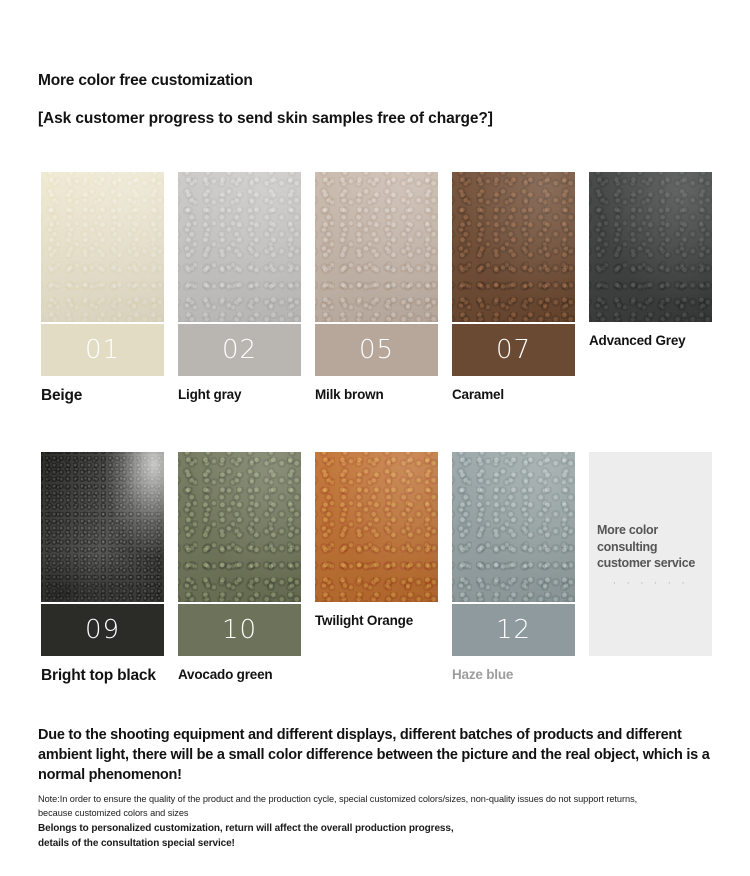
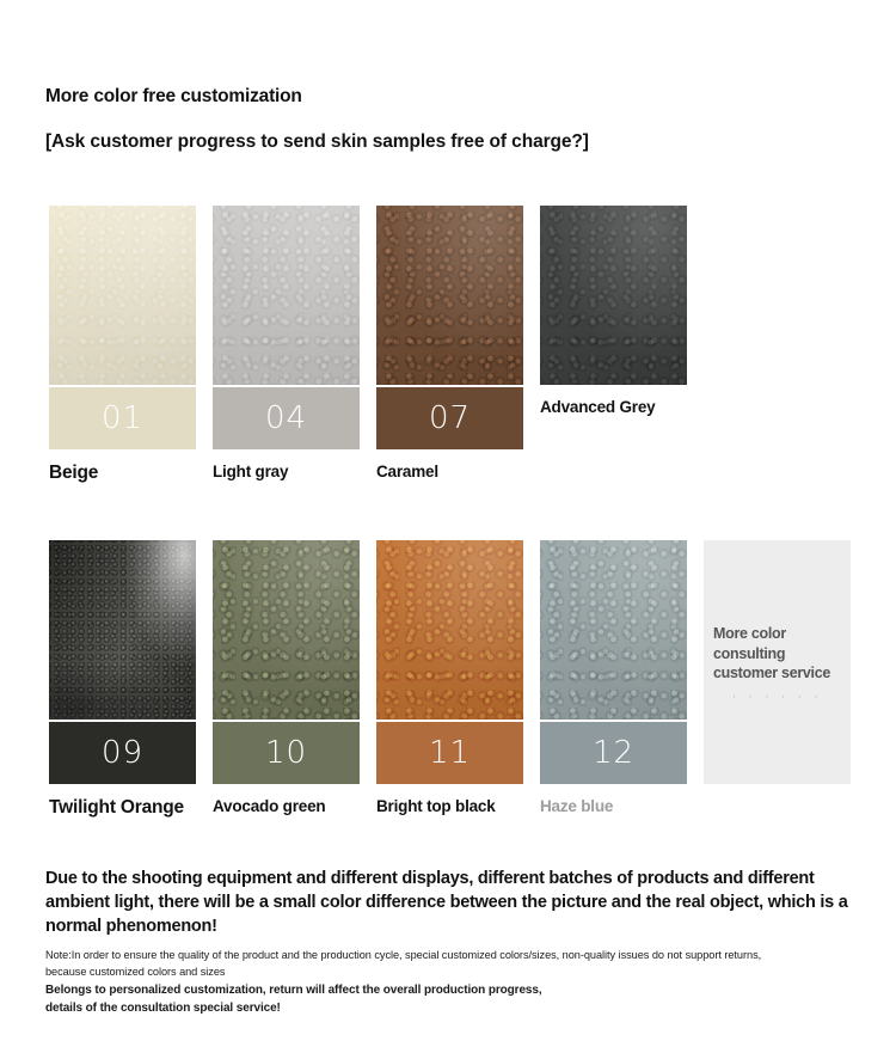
  More color free customization
  [Ask customer progress to send skin samples free of charge?]
  01
  Beige
- 02
+ 04
  Light gray
- 05
- Milk brown
  07
  Caramel
  Advanced Grey
  09
- Bright top black
+ Twilight Orange
  10
  Avocado green
+ 11
- Twilight Orange
+ Bright top black
  12
  Haze blue
  More color
  consulting
  customer service
  · · · · · ·
  Due to the shooting equipment and different displays, different batches of products and different ambient light, there will be a small color difference between the picture and the real object, which is a normal phenomenon!
  Note:In order to ensure the quality of the product and the production cycle, special customized colors/sizes, non-quality issues do not support returns,
  because customized colors and sizes
  Belongs to personalized customization, return will affect the overall production progress,
  details of the consultation special service!
